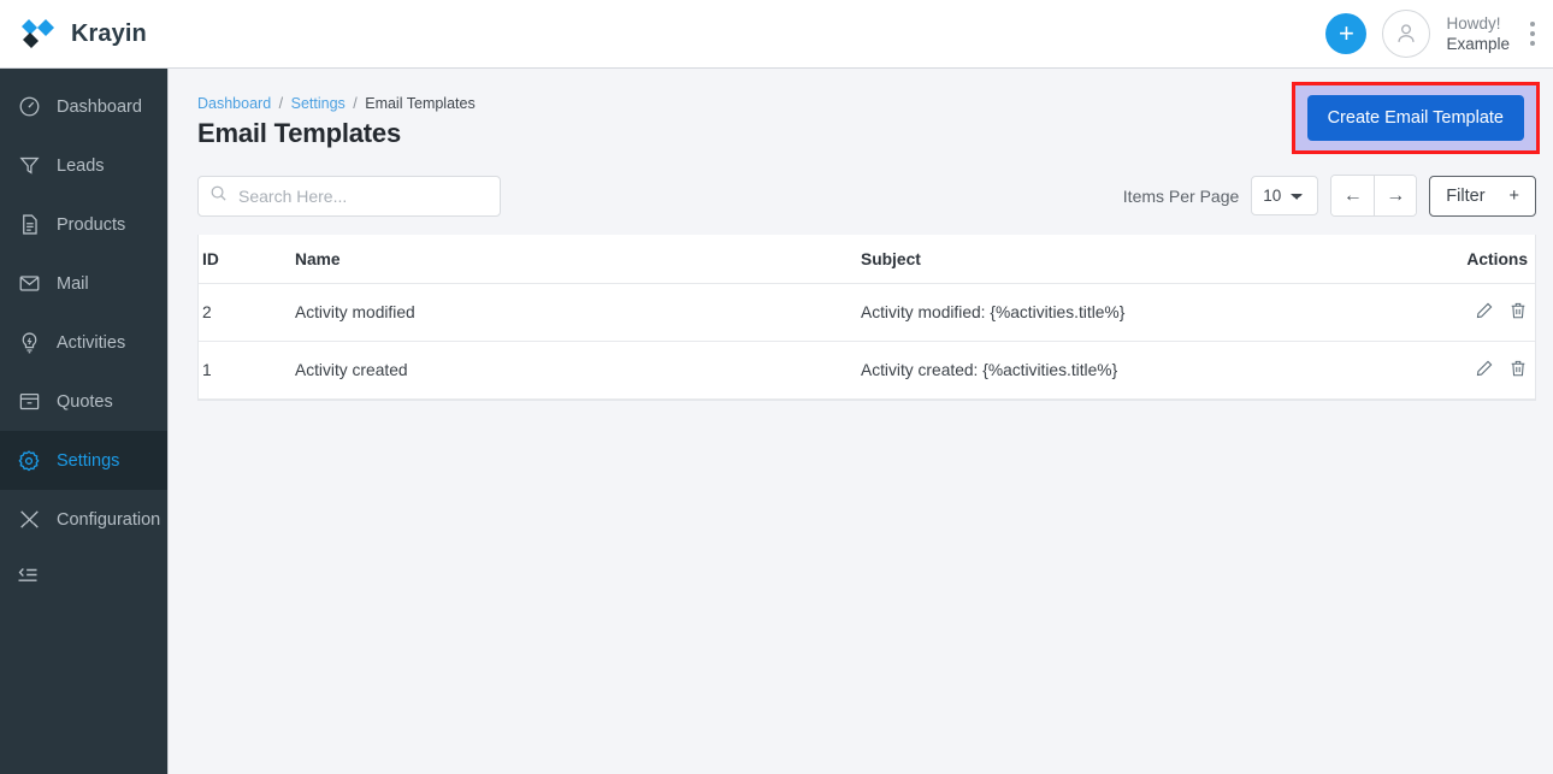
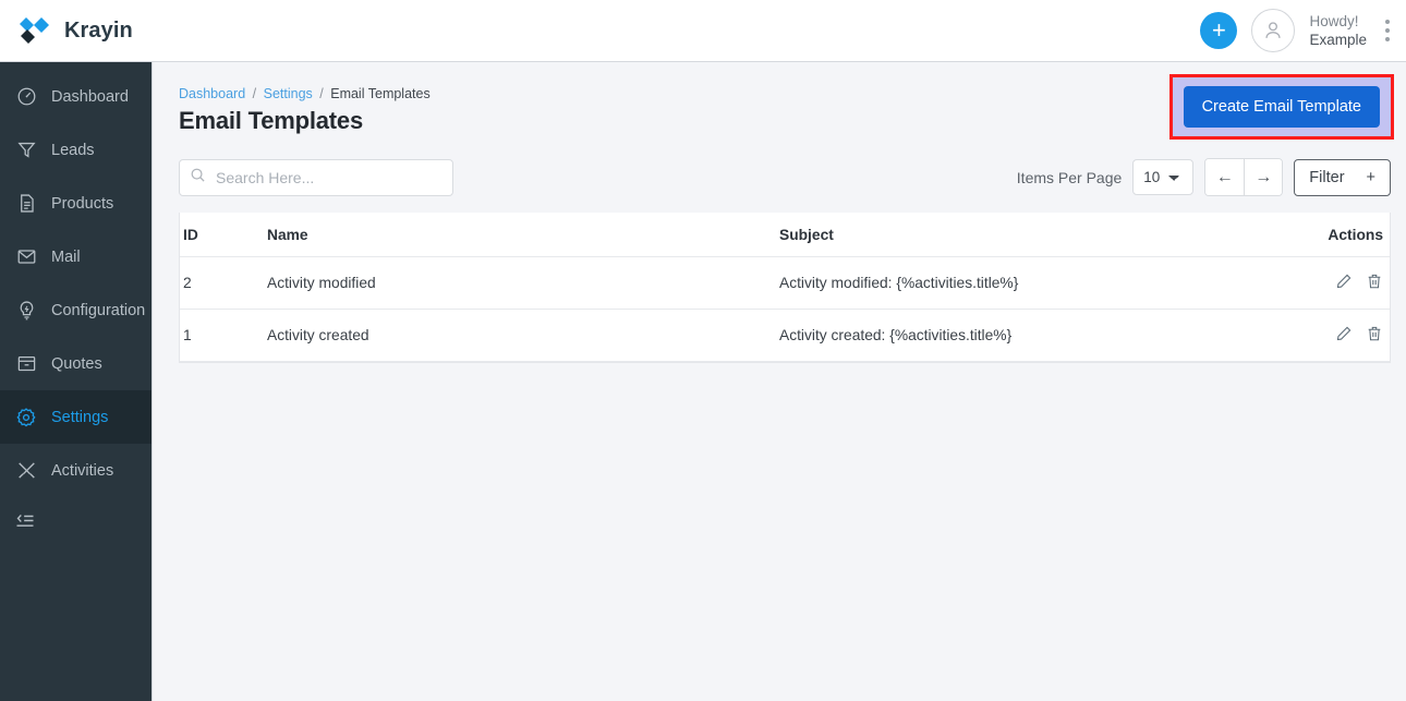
  Krayin
  +
  Howdy!
  Example
  Dashboard
  Leads
  Products
  Mail
- Activities
+ Configuration
  Quotes
  Settings
- Configuration
+ Activities
  Dashboard / Settings / Email Templates
  Email Templates
  Search Here...
  Items Per Page
  10
  ←
  →
  Filter
  +
  ID	Name	Subject	Actions
  2	Activity modified	Activity modified: {%activities.title%}
  1	Activity created	Activity created: {%activities.title%}
  Create Email Template
